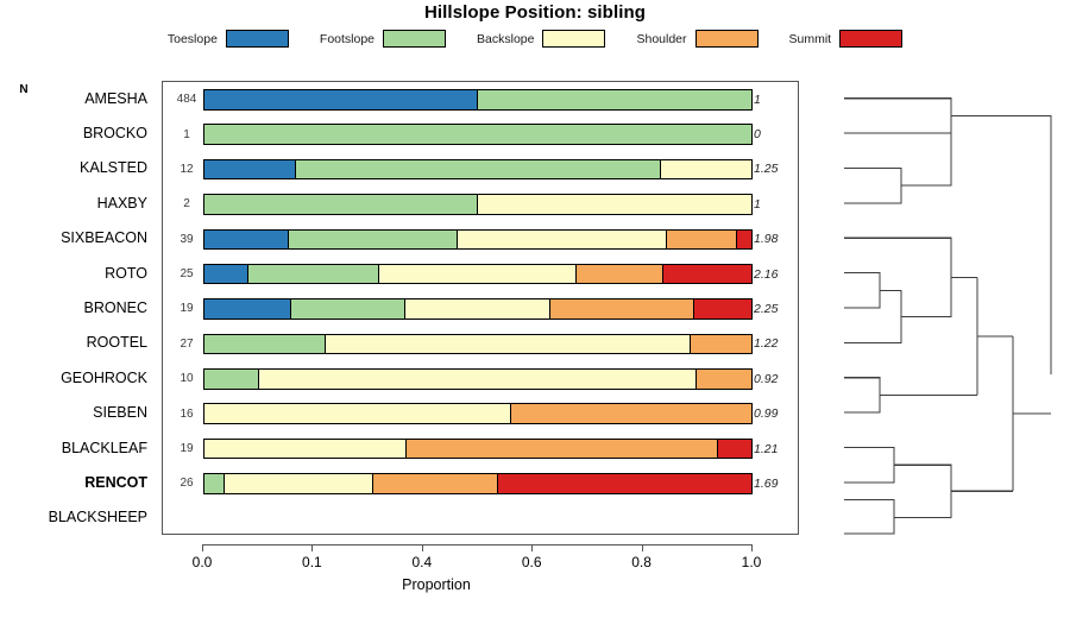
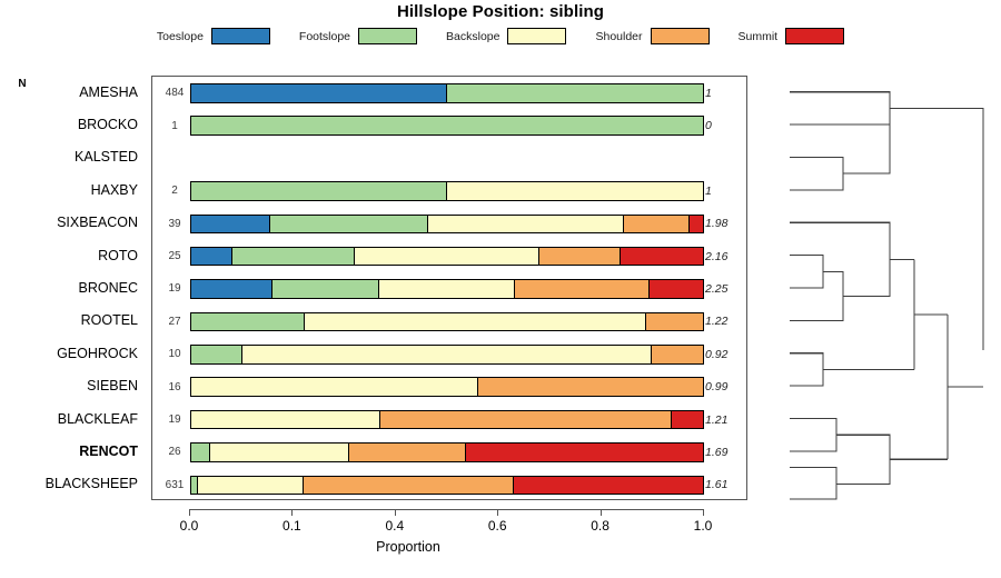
  Hillslope Position: sibling
  Toeslope
  Footslope
  Backslope
  Shoulder
  Summit
  AMESHA
  BROCKO
  KALSTED
  HAXBY
  SIXBEACON
  ROTO
  BRONEC
  ROOTEL
  GEOHROCK
  SIEBEN
  BLACKLEAF
  RENCOT
  BLACKSHEEP
  N
  484
  1
  1
  0
- 12
- 1.25
  2
  1
  39
  1.98
  25
  2.16
  19
  2.25
  27
  1.22
  10
  0.92
  16
  0.99
  19
  1.21
  26
  1.69
+ 631
+ 1.61
  0.0
  0.1
  0.4
  0.6
  0.8
  1.0
  Proportion
